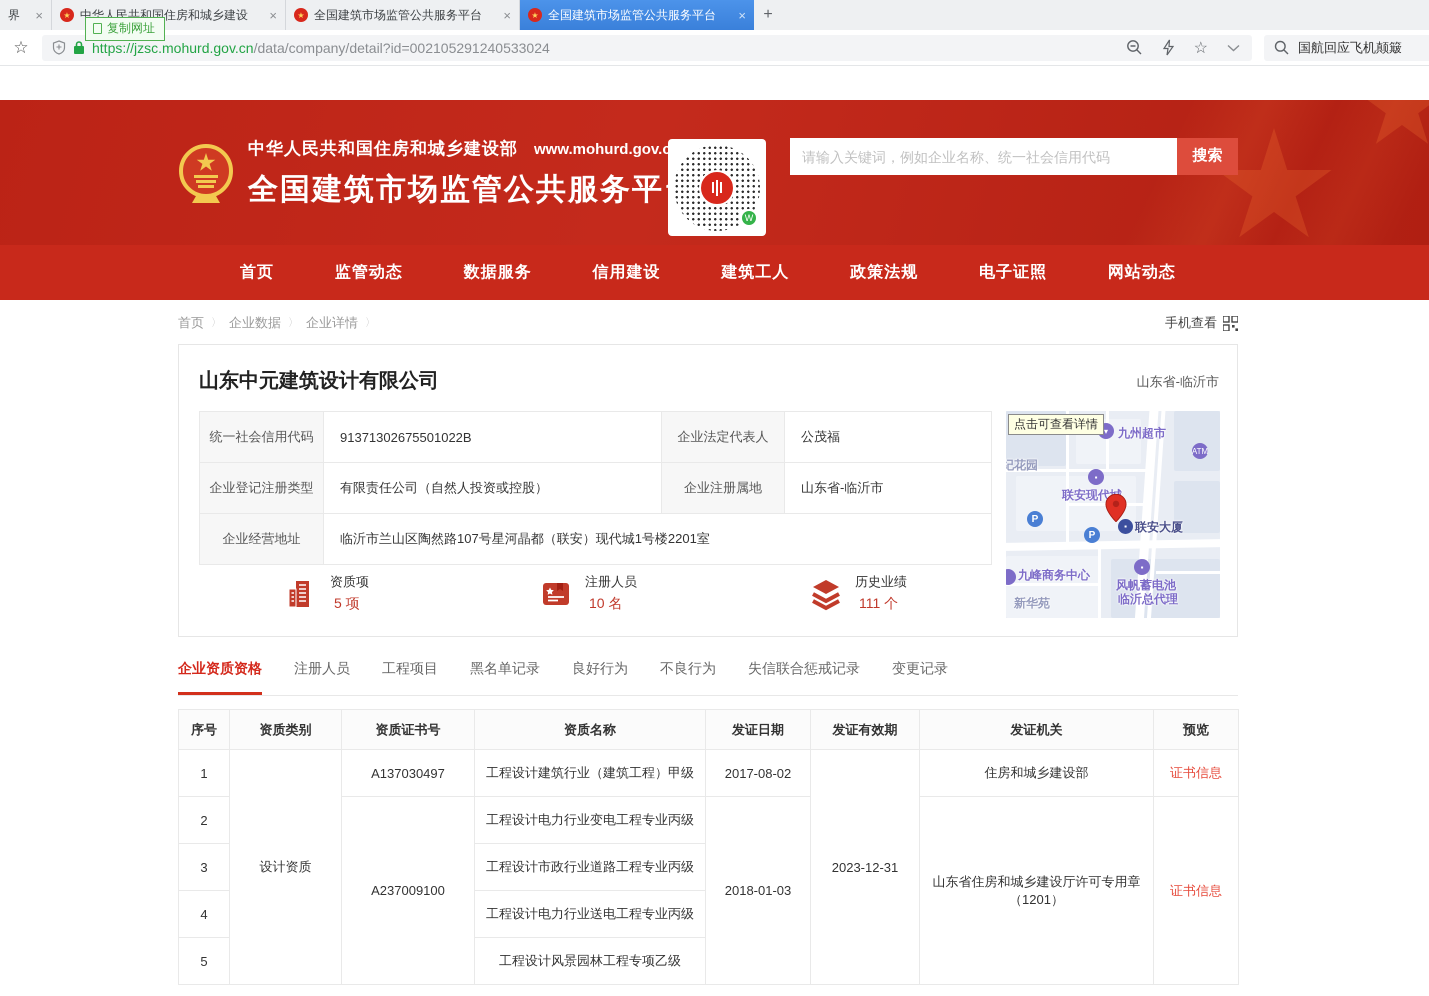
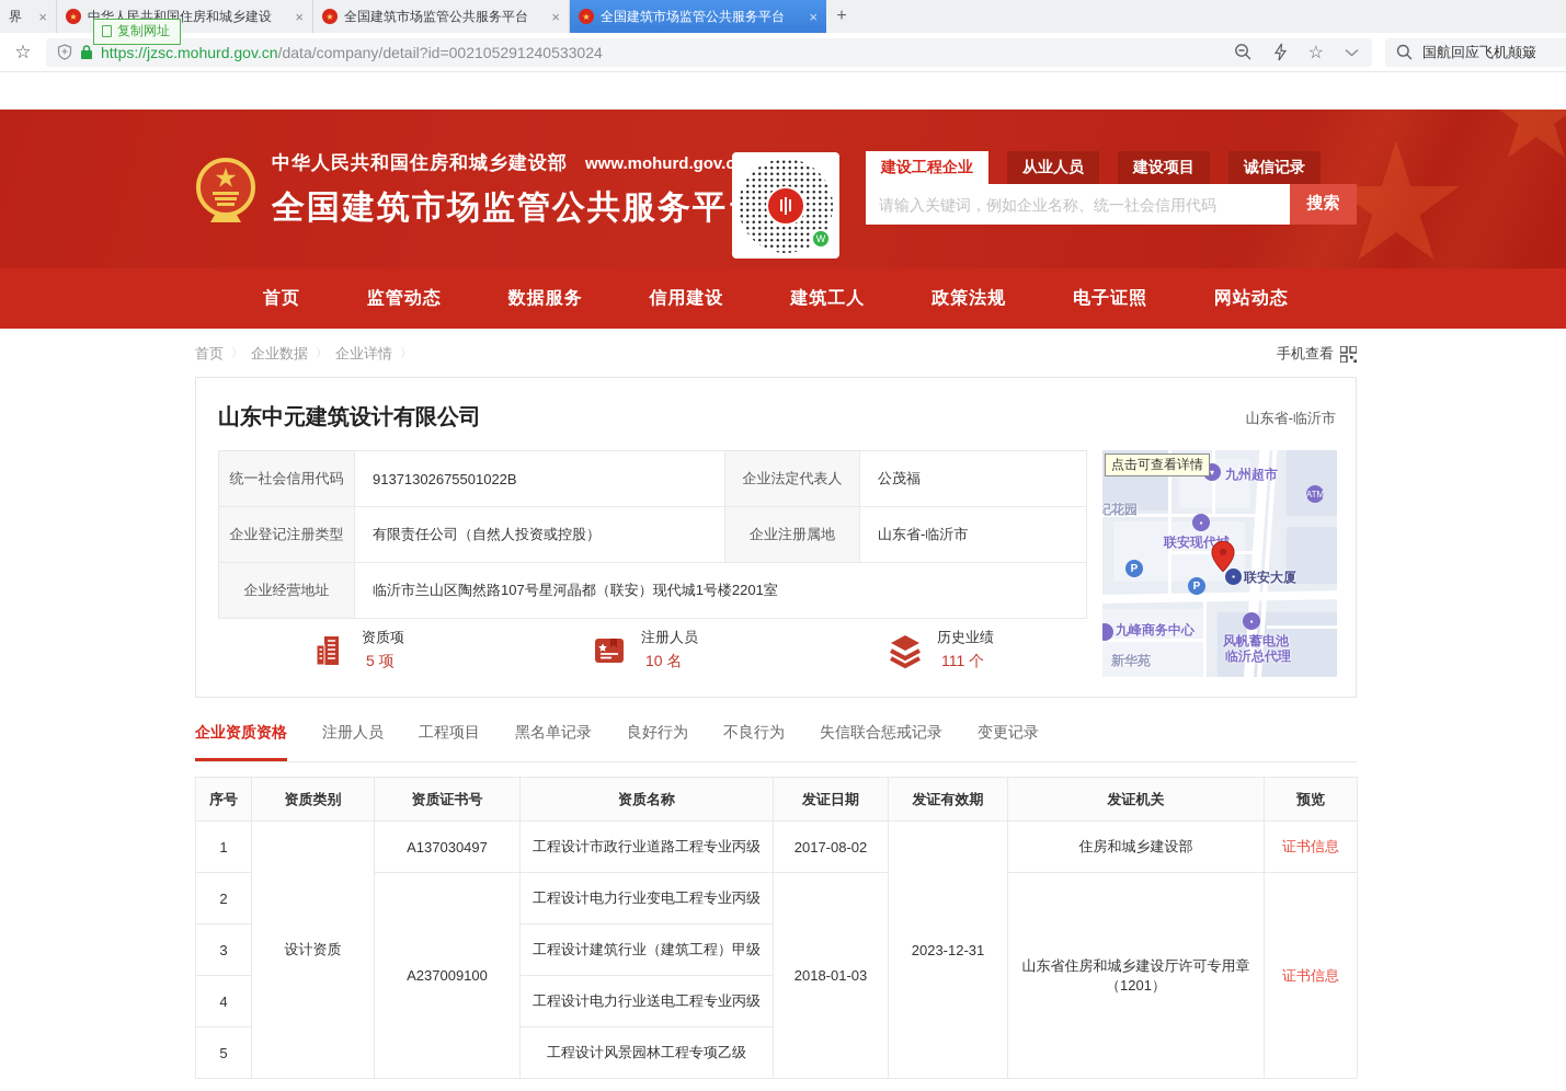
  界
  ×
  ★
  中华人民共和国住房和城乡建设
  ×
  ★
  全国建筑市场监管公共服务平台
  ×
  ★
  全国建筑市场监管公共服务平台
  ×
  +
  复制网址
  ☆
  https://jzsc.mohurd.gov.cn
  /data/company/detail?id=002105291240533024
  ☆
  国航回应飞机颠簸
  中华人民共和国住房和城乡建设部 www.mohurd.gov.c
  全国建筑市场监管公共服务平
  W
+ 建设工程企业
+ 从业人员
+ 建设项目
+ 诚信记录
  请输入关键词，例如企业名称、统一社会信用代码
  搜索
  首页
  监管动态
  数据服务
  信用建设
  建筑工人
  政策法规
  电子证照
  网站动态
  首页
  〉
  企业数据
  〉
  企业详情
  〉
  手机查看
  山东中元建筑设计有限公司
  山东省-临沂市
  统一社会信用代码	91371302675501022B	企业法定代表人	公茂福
  企业登记注册类型	有限责任公司（自然人投资或控股）	企业注册属地	山东省-临沂市
  企业经营地址	临沂市兰山区陶然路107号星河晶都（联安）现代城1号楼2201室
  资质项
  5 项
  注册人员
  10 名
  历史业绩
  111 个
  点击可查看详情
  ▾
  九州超市
  ATM
  纪花园
  ▪
  联安现代
  ▪
  联安大厦
  P
  P
  九峰商务中心
  ▪
  风帆蓄电池
  临沂总代理
  新华苑
  企业资质资格
  注册人员
  工程项目
  黑名单记录
  良好行为
  不良行为
  失信联合惩戒记录
  变更记录
  序号	资质类别	资质证书号	资质名称	发证日期	发证有效期	发证机关	预览
- 1	设计资质	A137030497	工程设计建筑行业（建筑工程）甲级	2017-08-02	2023-12-31	住房和城乡建设部	证书信息
+ 1	设计资质	A137030497	工程设计市政行业道路工程专业丙级	2017-08-02	2023-12-31	住房和城乡建设部	证书信息
  2	A237009100	工程设计电力行业变电工程专业丙级	2018-01-03	山东省住房和城乡建设厅许可专用章（1201）	证书信息
- 3	工程设计市政行业道路工程专业丙级
+ 3	工程设计建筑行业（建筑工程）甲级
  4	工程设计电力行业送电工程专业丙级
  5	工程设计风景园林工程专项乙级
